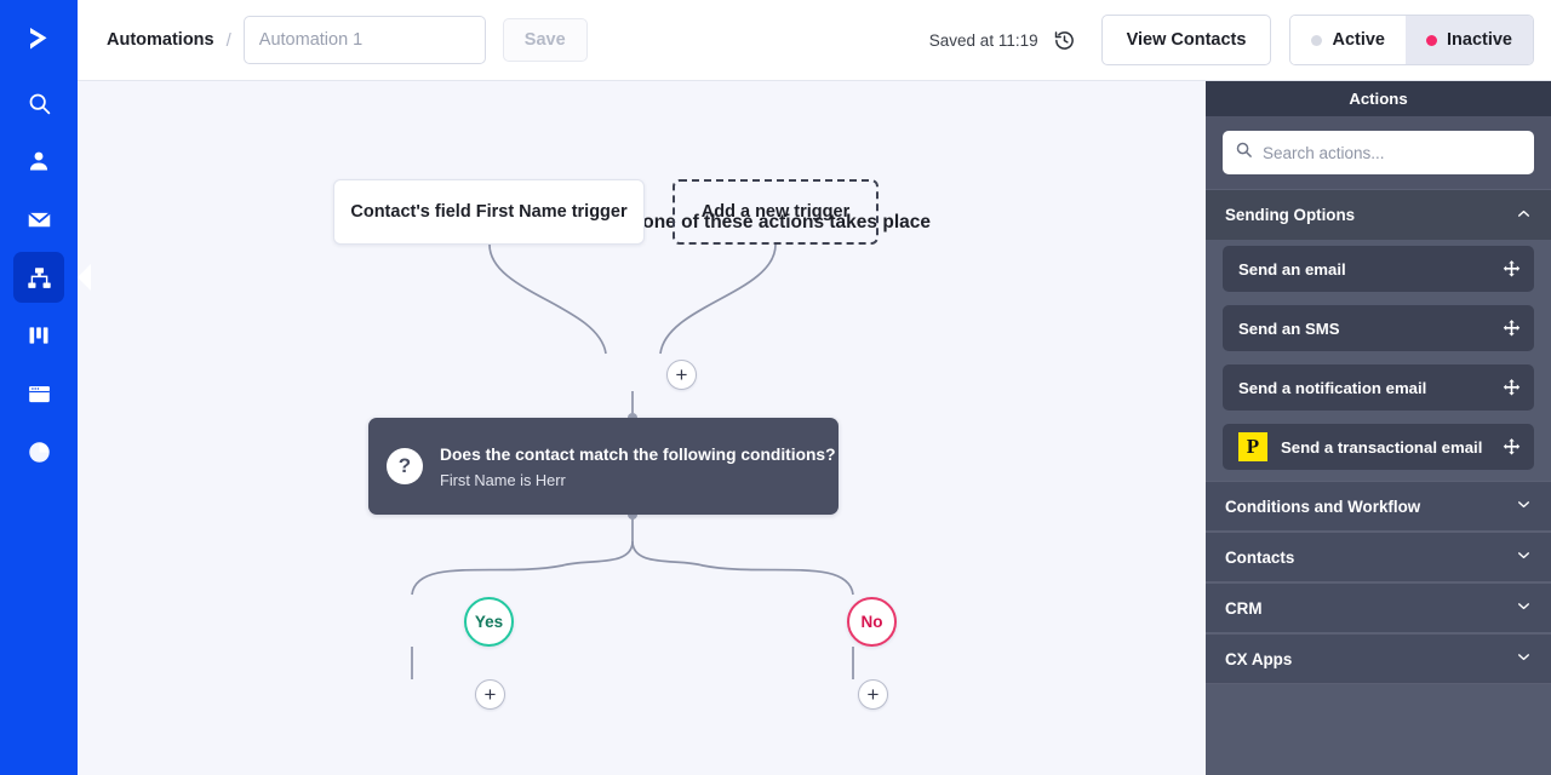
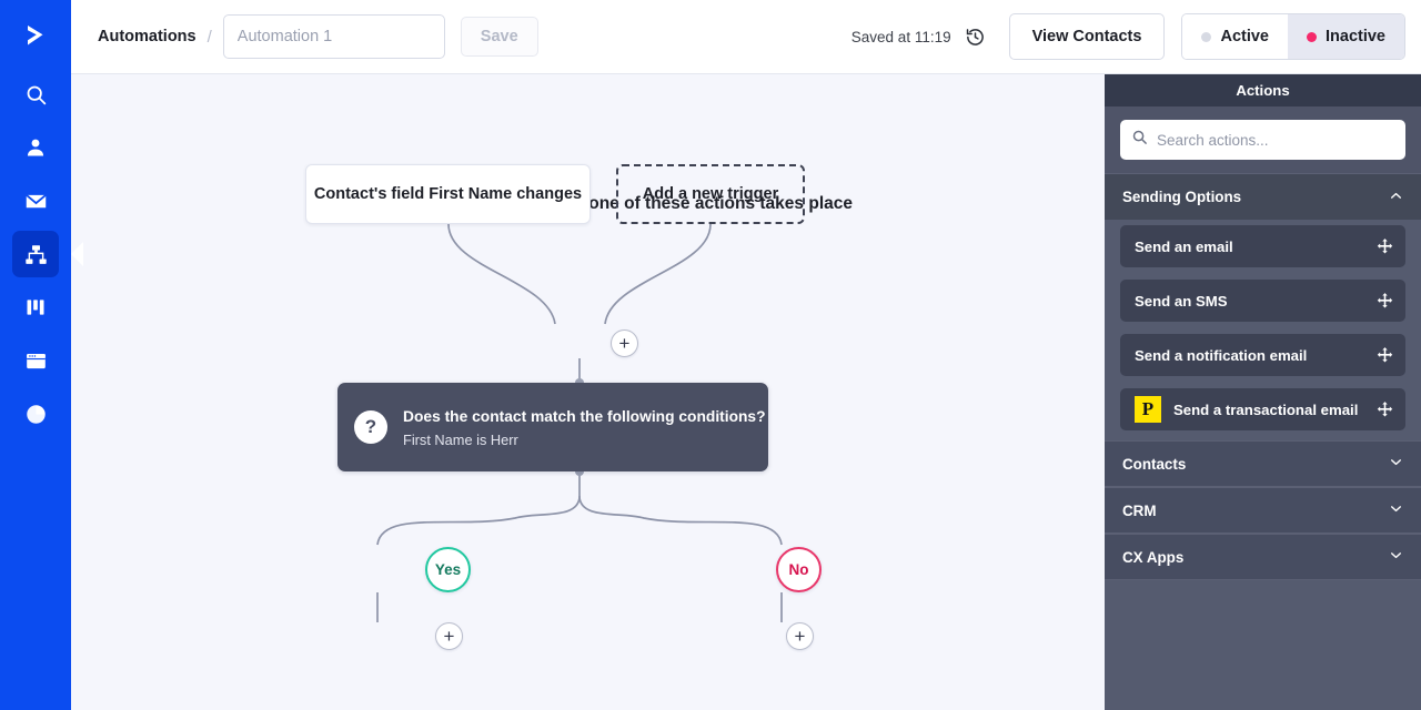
  Automations
  /
  Automation 1
  Save
  Saved at 11:19
  View Contacts
  Active
  Inactive
- Contact's field First Name trigger
+ Contact's field First Name changes
  Add a new trigger
  +
  ?
  Does the contact match the following conditions?
  First Name is Herr
  Yes
  No
  +
  +
  Actions
  Search actions...
  Sending Options
  Send an email
  Send an SMS
  Send a notification email
  P
  Send a transactional email
- Conditions and Workflow
  Contacts
  CRM
  CX Apps
